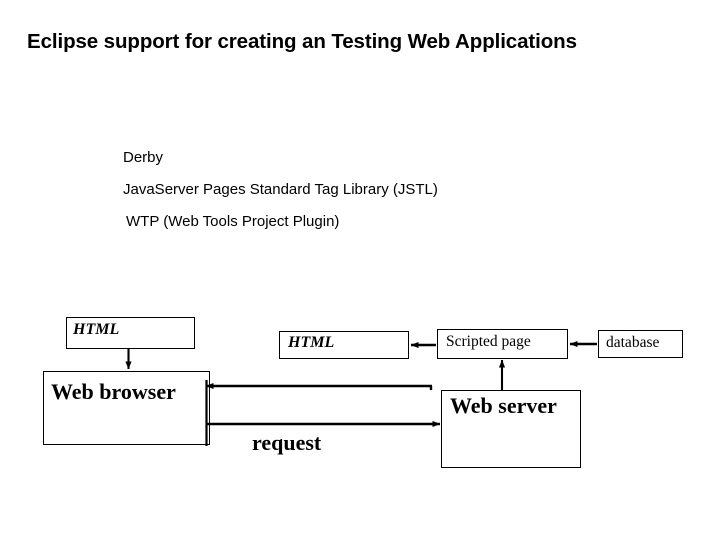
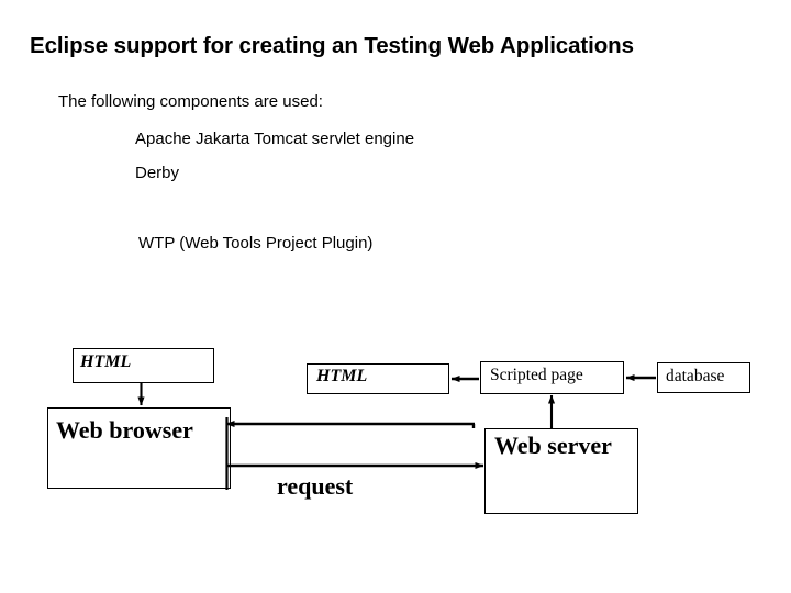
  Eclipse support for creating an Testing Web Applications
+ The following components are used:
+ Apache Jakarta Tomcat servlet engine
  Derby
- JavaServer Pages Standard Tag Library (JSTL)
  WTP (Web Tools Project Plugin)
  HTML
  Web browser
  HTML
  Scripted page
  database
  Web server
  request
